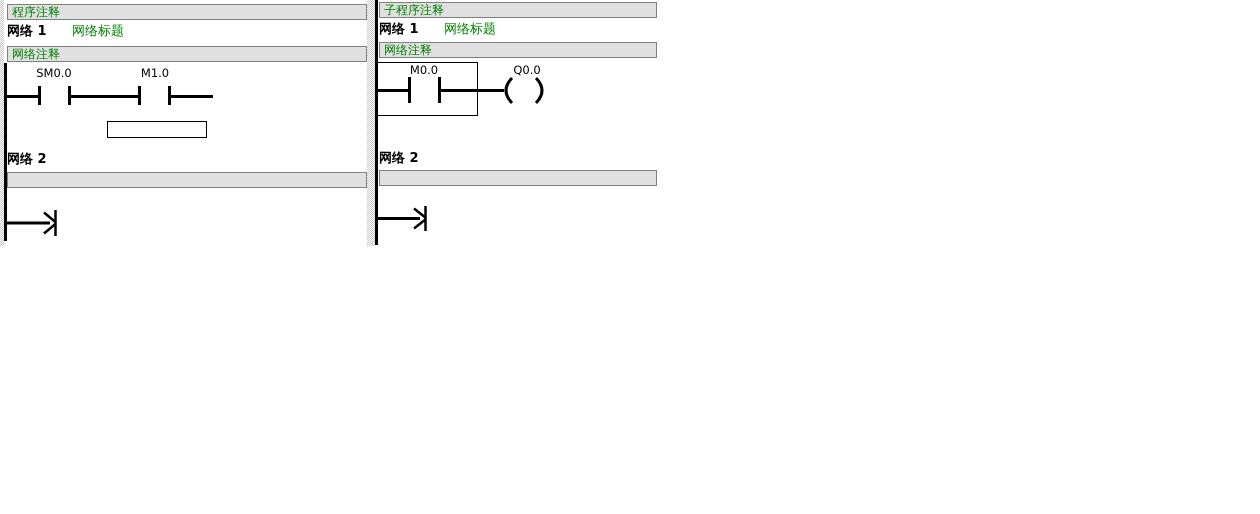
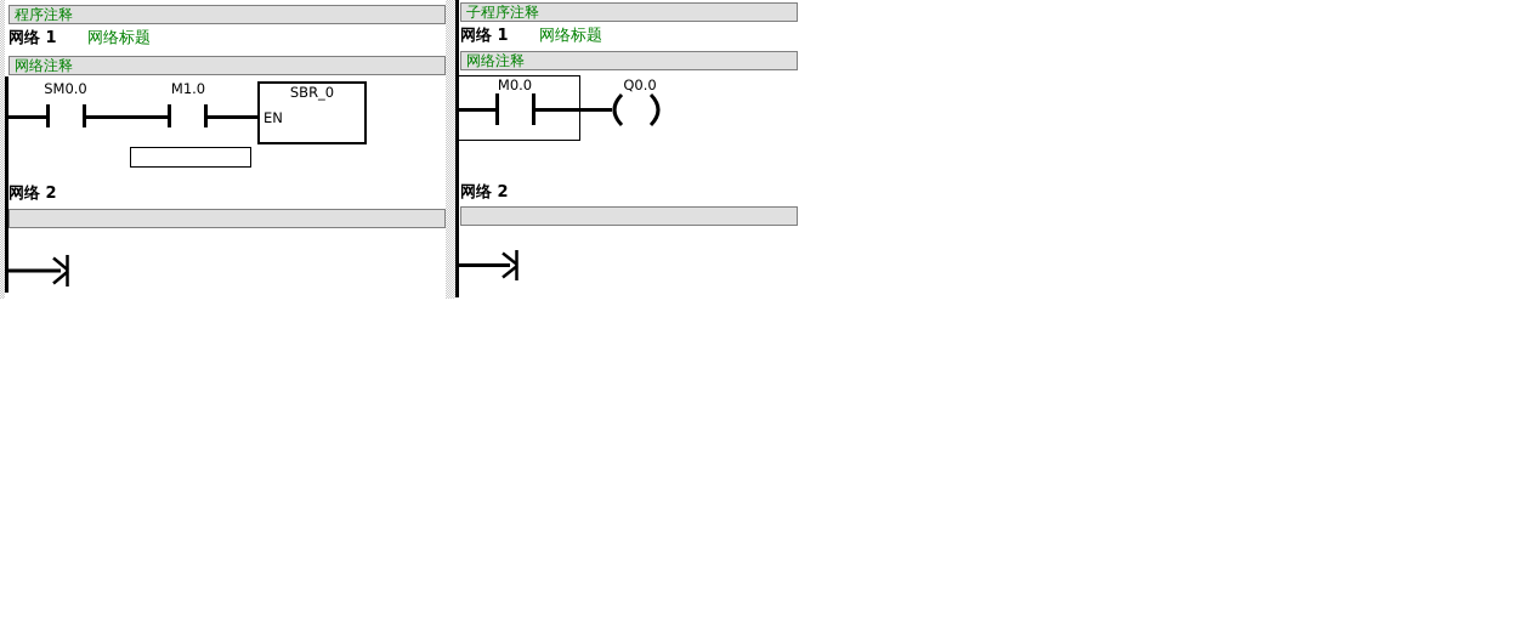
  程序注释
  网络 1
  网络标题
  网络注释
  网络 2
  子程序注释
  网络 1
  网络标题
  网络注释
  网络 2
  SM0.0
  M1.0
+ SBR_0
+ EN
  M0.0
  Q0.0
